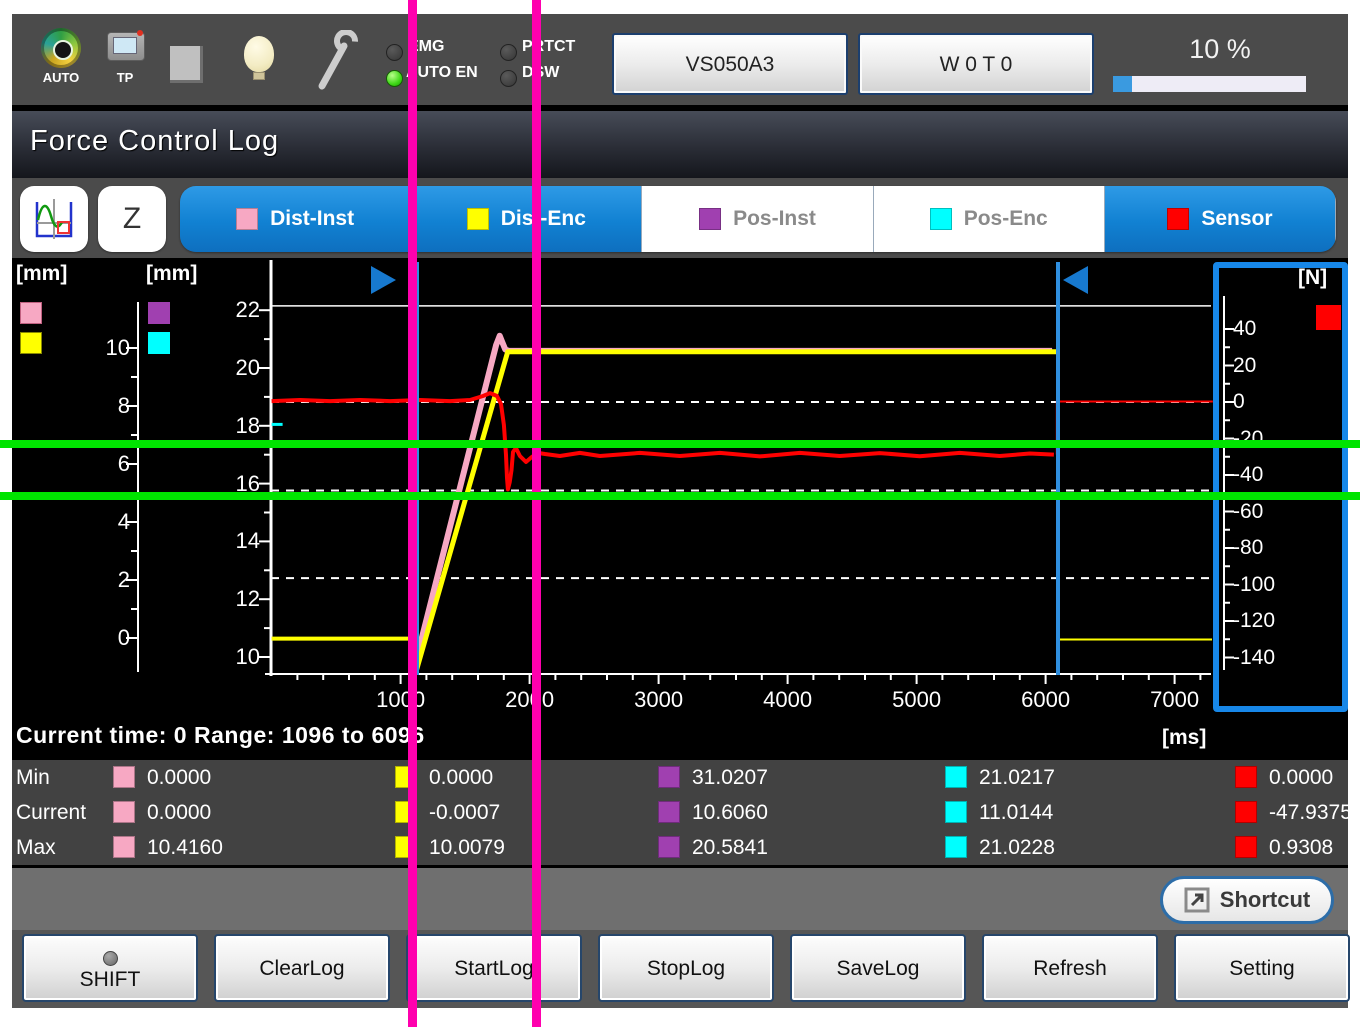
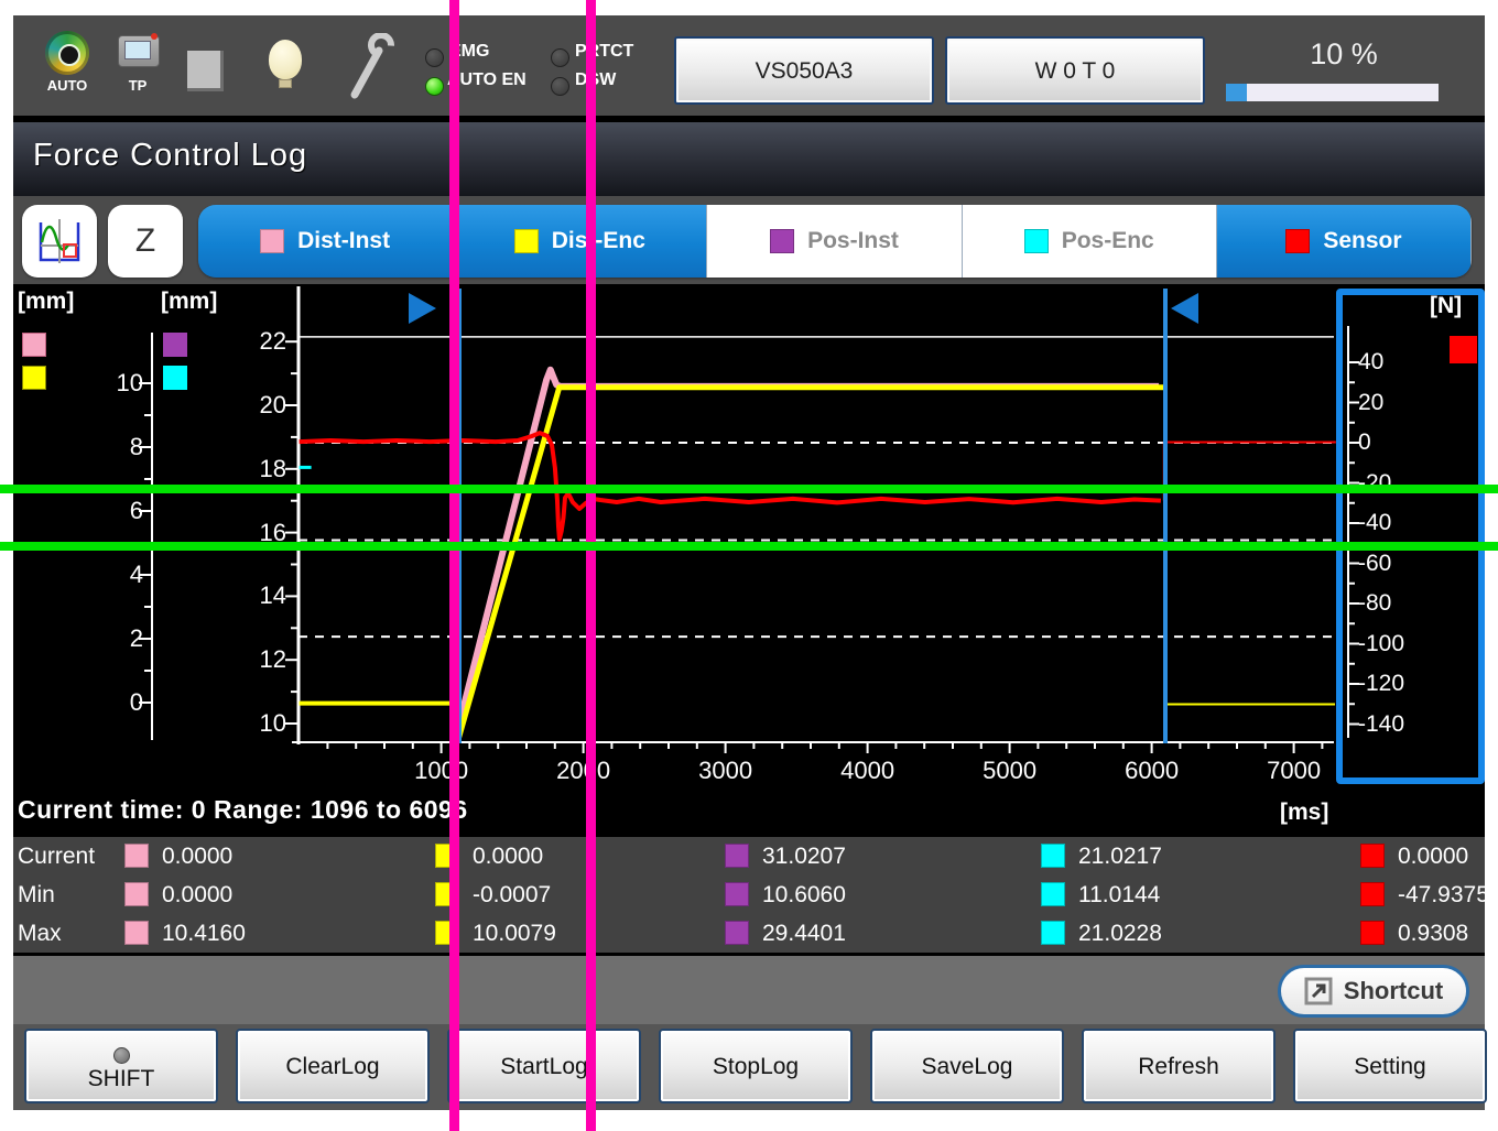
  AUTO
  TP
  PTCT
  UTO EN
  VS050A3
  W 0 T 0
  10 %
  Force Control Log
  Z
  Dist-Inst
  Dis-Enc
  Pos-Inst
  Pos-Enc
  Sensor
  [mm]
  [mm]
  [N]
  0
  2
  4
  6
  8
  10
  10
  12
  14
  16
  18
  20
  22
  40
  20
  0
  -20
  -40
  -60
  -80
  -100
  -120
  -140
  1000
  200
  3000
  4000
  5000
  6000
  7000
  Current time: 0 Range: 1096 to 6096
  [ms]
- Min
+ Current
  0.0000
  0.0000
  31.0207
  21.0217
  0.0000
- Current
+ Min
  0.0000
  -0.0007
  10.6060
  11.0144
  -47.9375
  Max
  10.4160
  10.0079
- 20.5841
+ 29.4401
  21.0228
  0.9308
  Shortcut
  SHIFT
  ClearLog
  StartLog
  StopLog
  SaveLog
  Refresh
  Setting
